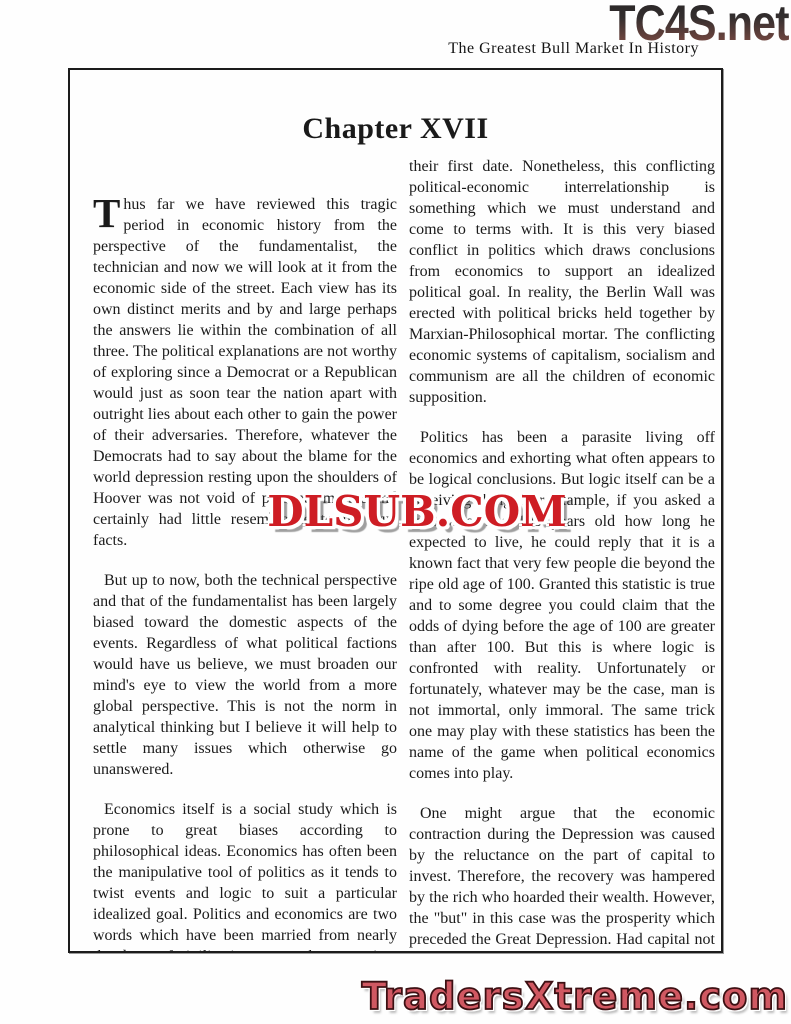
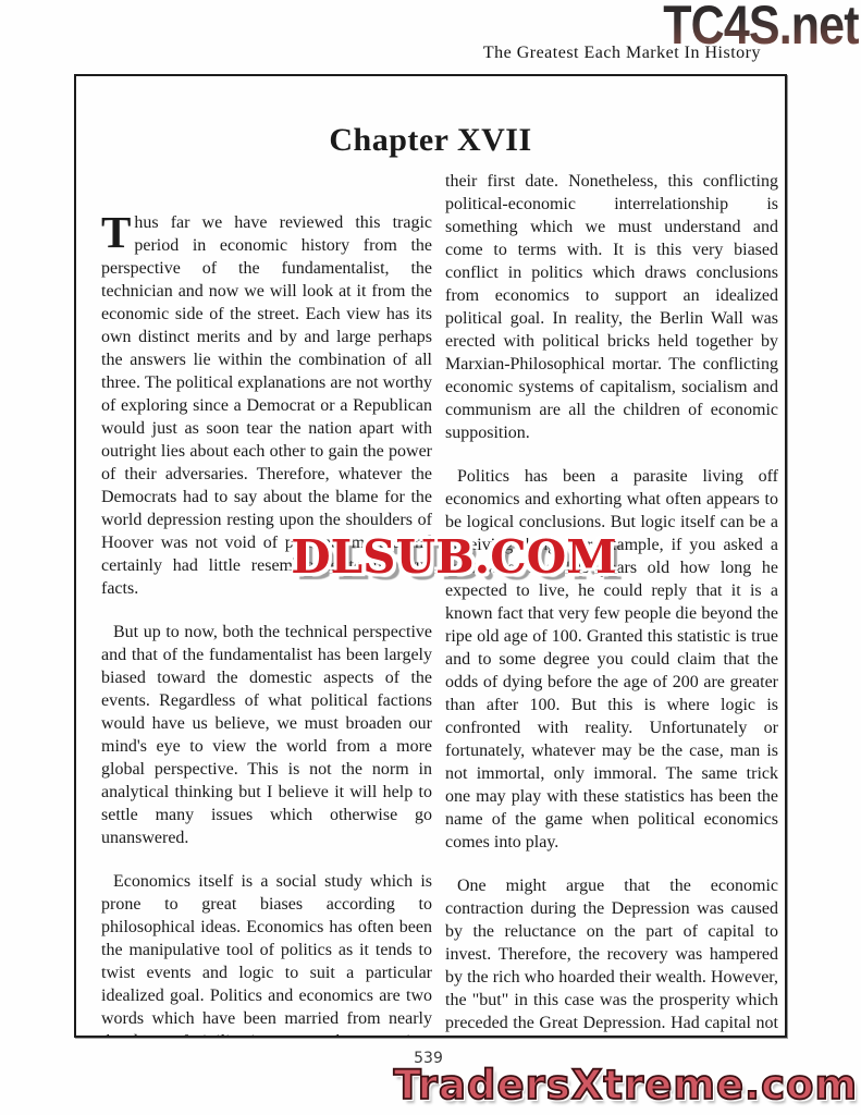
  TC4S.net
- The Greatest Bull Market In History
+ The Greatest Each Market In History
  Chapter XVII
  T
  hus far we have reviewed this tragic period in economic history from the perspective of the fundamentalist, the technician and now we will look at it from the economic side of the street. Each view has its own distinct merits and by and large perhaps the answers lie within the combination of all three. The political explanations are not worthy of exploring since a Democrat or a Republican would just as soon tear the nation apart with outright lies about each other to gain the power of their adversaries. Therefore, whatever the Democrats had to say about the blame for the world depression resting upon the shoulders of Hoover was not void of personal motive and certainly had little resemblance to the true facts.
  But up to now, both the technical perspective and that of the fundamentalist has been largely biased toward the domestic aspects of the events. Regardless of what political factions would have us believe, we must broaden our mind's eye to view the world from a more global perspective. This is not the norm in analytical thinking but I believe it will help to settle many issues which otherwise go unanswered.
  Economics itself is a social study which is prone to great biases according to philosophical ideas. Economics has often been the manipulative tool of politics as it tends to twist events and logic to suit a particular idealized goal. Politics and economics are two words which have been married from nearly
  their first date. Nonetheless, this conflicting political-economic interrelationship is something which we must understand and come to terms with. It is this very biased conflict in politics which draws conclusions from economics to support an idealized political goal. In reality, the Berlin Wall was erected with political bricks held together by Marxian-Philosophical mortar. The conflicting economic systems of capitalism, socialism and communism are all the children of economic supposition.
- Politics has been a parasite living off economics and exhorting what often appears to be logical conclusions. But logic itself can be a deceiving thing. For example, if you asked a man who was 105 years old how long he expected to live, he could reply that it is a known fact that very few people die beyond the ripe old age of 100. Granted this statistic is true and to some degree you could claim that the odds of dying before the age of 100 are greater than after 100. But this is where logic is confronted with reality. Unfortunately or fortunately, whatever may be the case, man is not immortal, only immoral. The same trick one may play with these statistics has been the name of the game when political economics comes into play.
+ Politics has been a parasite living off economics and exhorting what often appears to be logical conclusions. But logic itself can be a deceiving thing. For example, if you asked a man who was 105 years old how long he expected to live, he could reply that it is a known fact that very few people die beyond the ripe old age of 100. Granted this statistic is true and to some degree you could claim that the odds of dying before the age of 200 are greater than after 100. But this is where logic is confronted with reality. Unfortunately or fortunately, whatever may be the case, man is not immortal, only immoral. The same trick one may play with these statistics has been the name of the game when political economics comes into play.
  One might argue that the economic contraction during the Depression was caused by the reluctance on the part of capital to invest. Therefore, the recovery was hampered by the rich who hoarded their wealth. However, the "but" in this case was the prosperity which preceded the Great Depression. Had capital not
  DLSUB.COM
+ 539
  TradersXtreme.com
